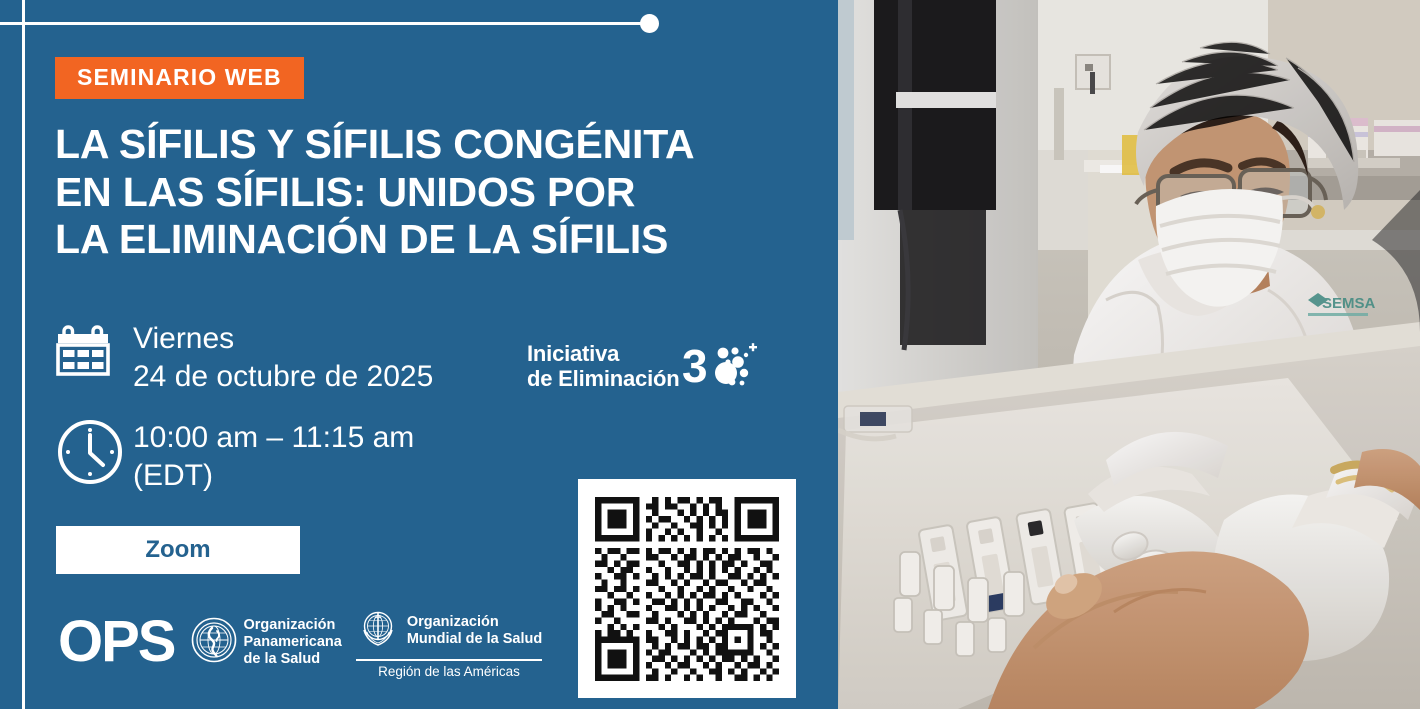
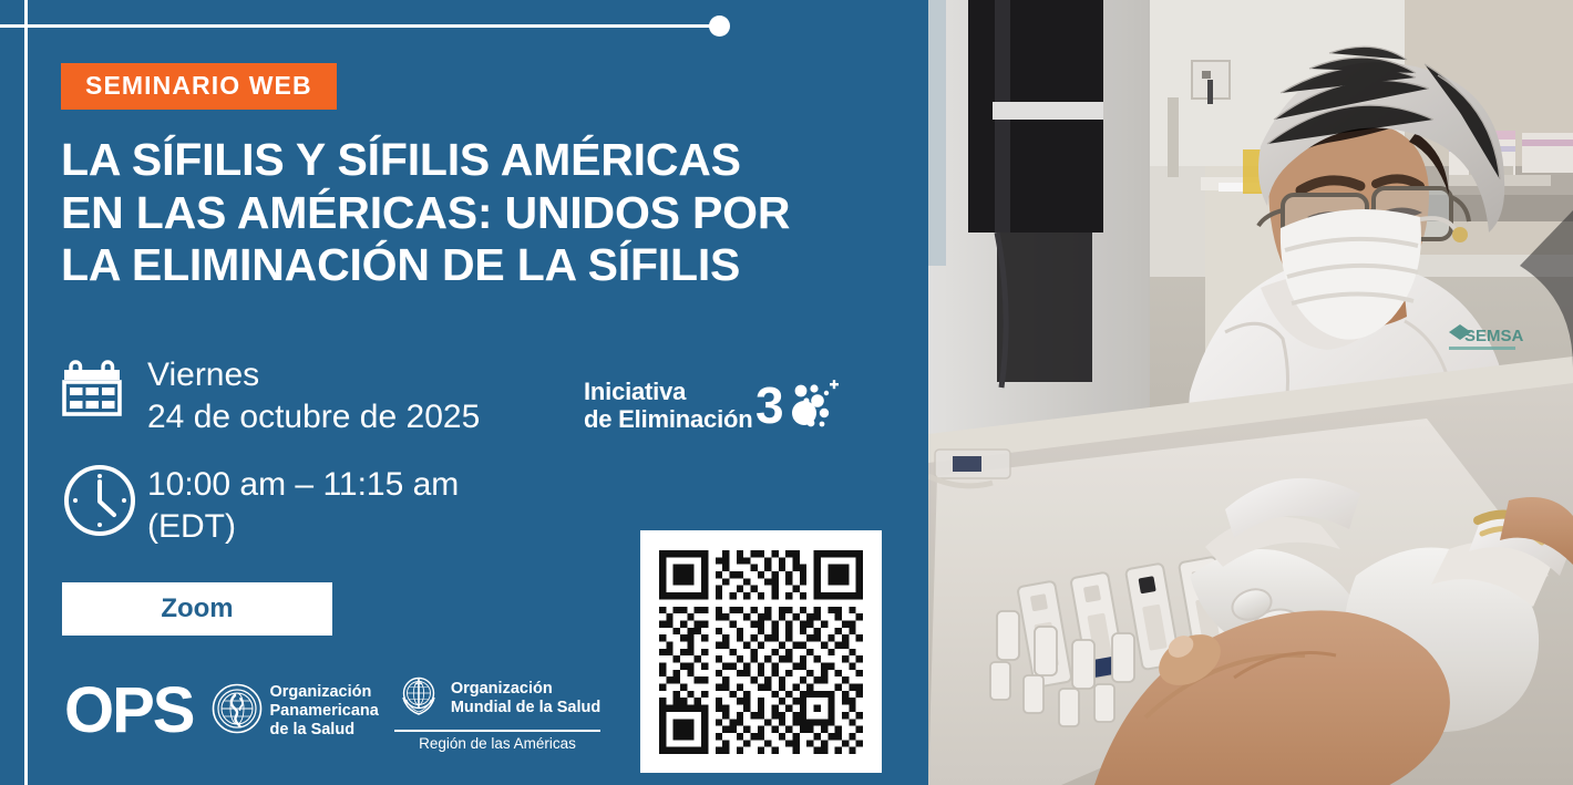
  SEMINARIO WEB
- LA SÍFILIS Y SÍFILIS CONGÉNITA
+ LA SÍFILIS Y SÍFILIS AMÉRICAS
- EN LAS SÍFILIS: UNIDOS POR
+ EN LAS AMÉRICAS: UNIDOS POR
  LA ELIMINACIÓN DE LA SÍFILIS
  Viernes
  24 de octubre de 2025
  10:00 am – 11:15 am
  (EDT)
  Iniciativa
  de Eliminación
  3
  Zoom
  OPS
  Organización
  Panamericana
  de la Salud
  Organización
  Mundial de la Salud
  Región de las Américas
  SEMSA
